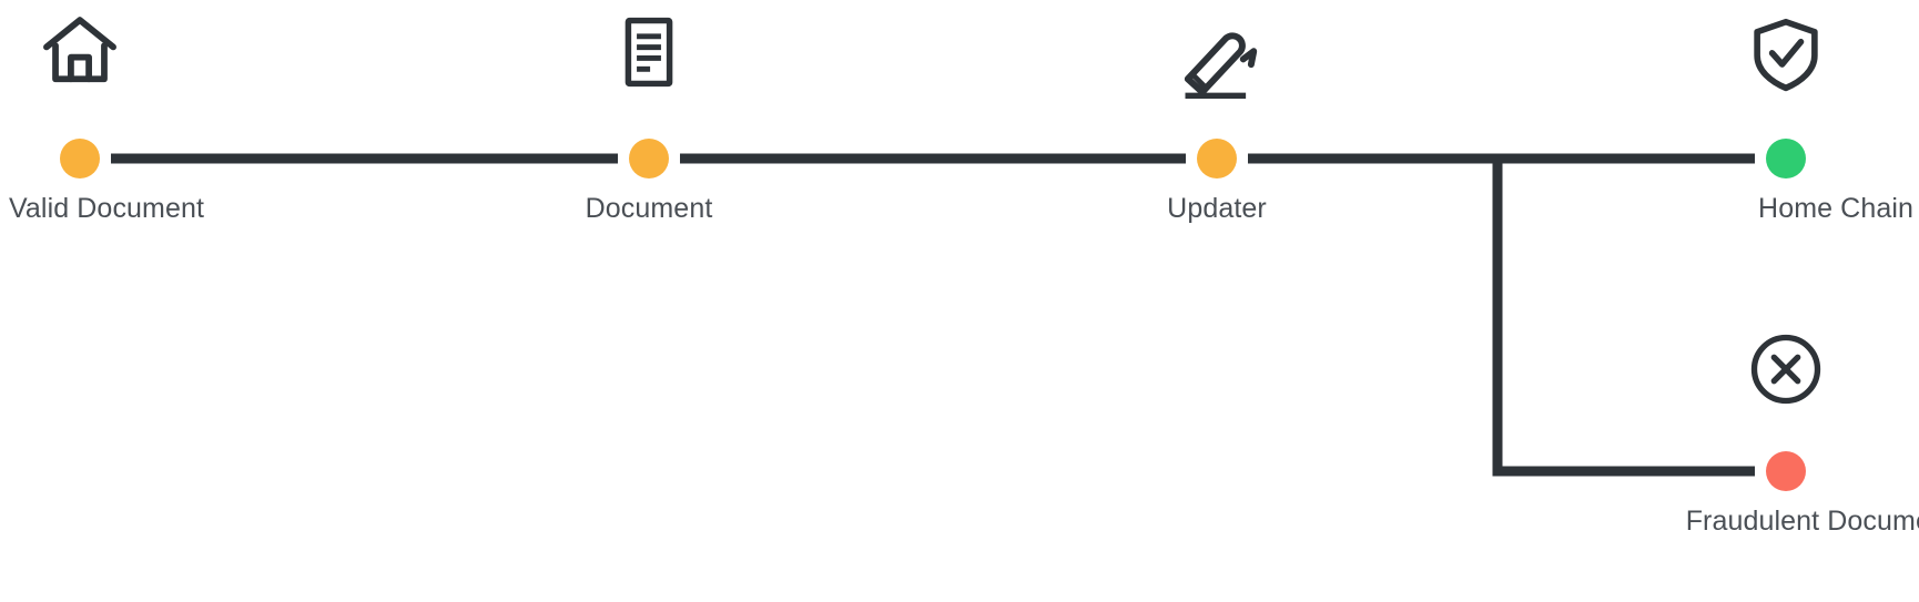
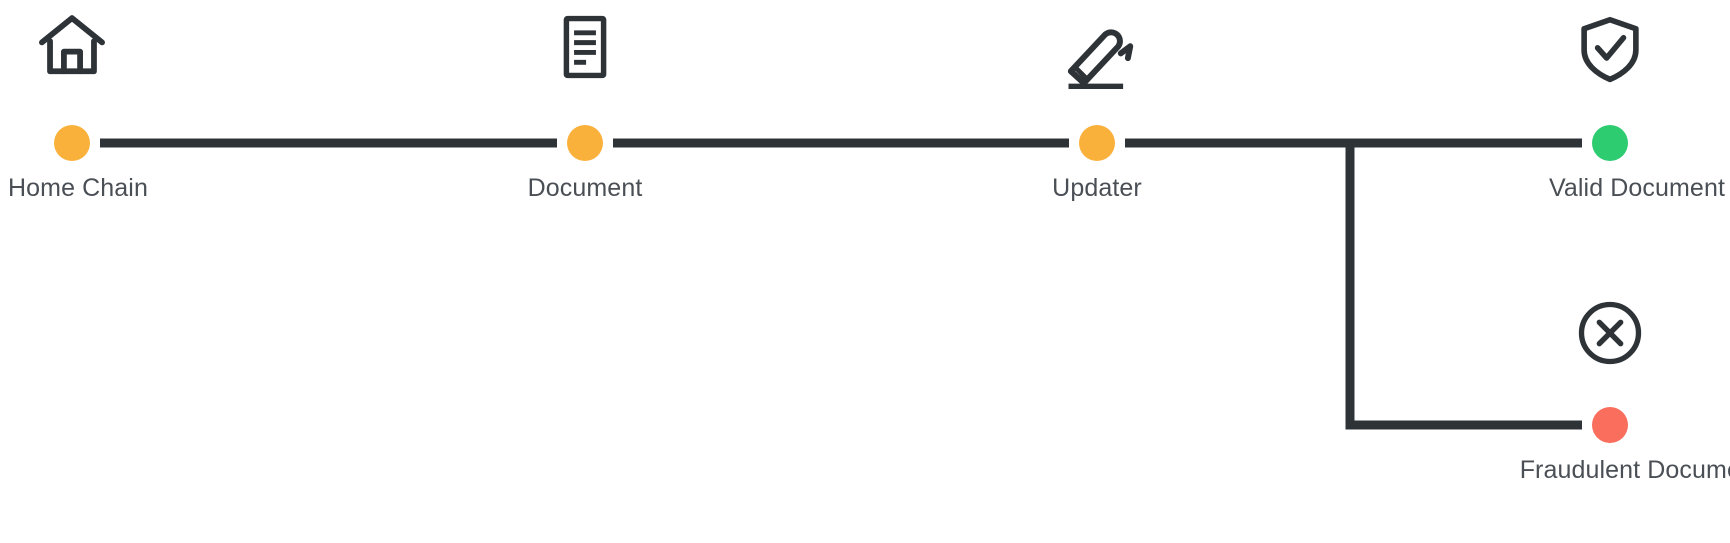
- Valid Document
+ Home Chain
  Document
  Updater
- Home Chain
+ Valid Document
  Fraudulent Docum
